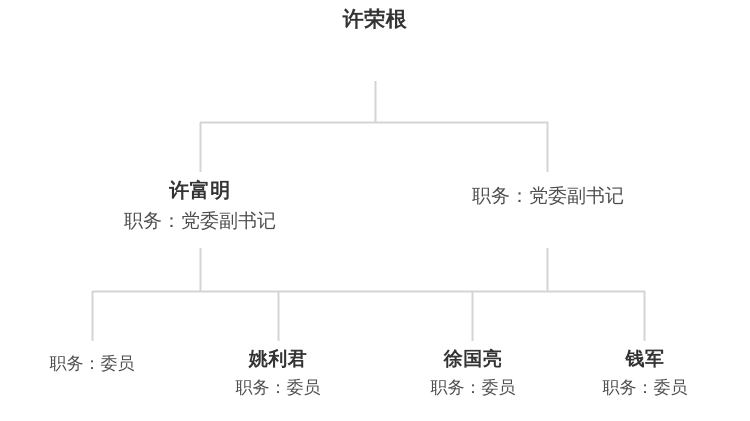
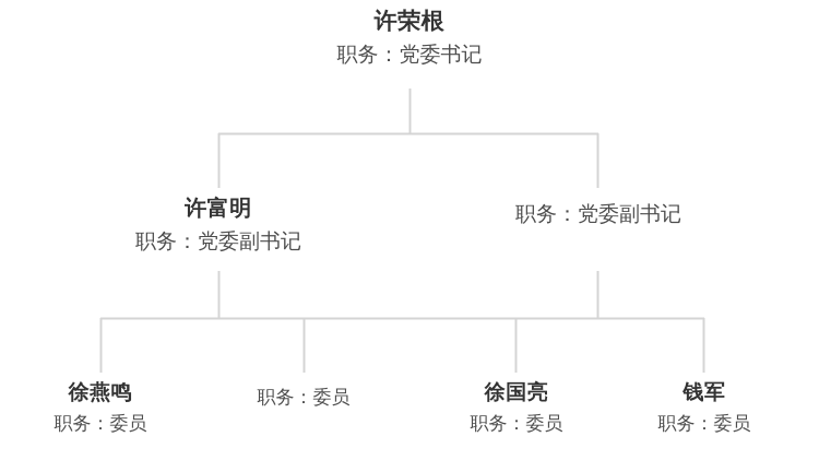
  许荣根
+ 职务：党委书记
  许富明
  职务：党委副书记
  职务：党委副书记
+ 徐燕鸣
  职务：委员
- 姚利君
  职务：委员
  徐国亮
  职务：委员
  钱军
  职务：委员
